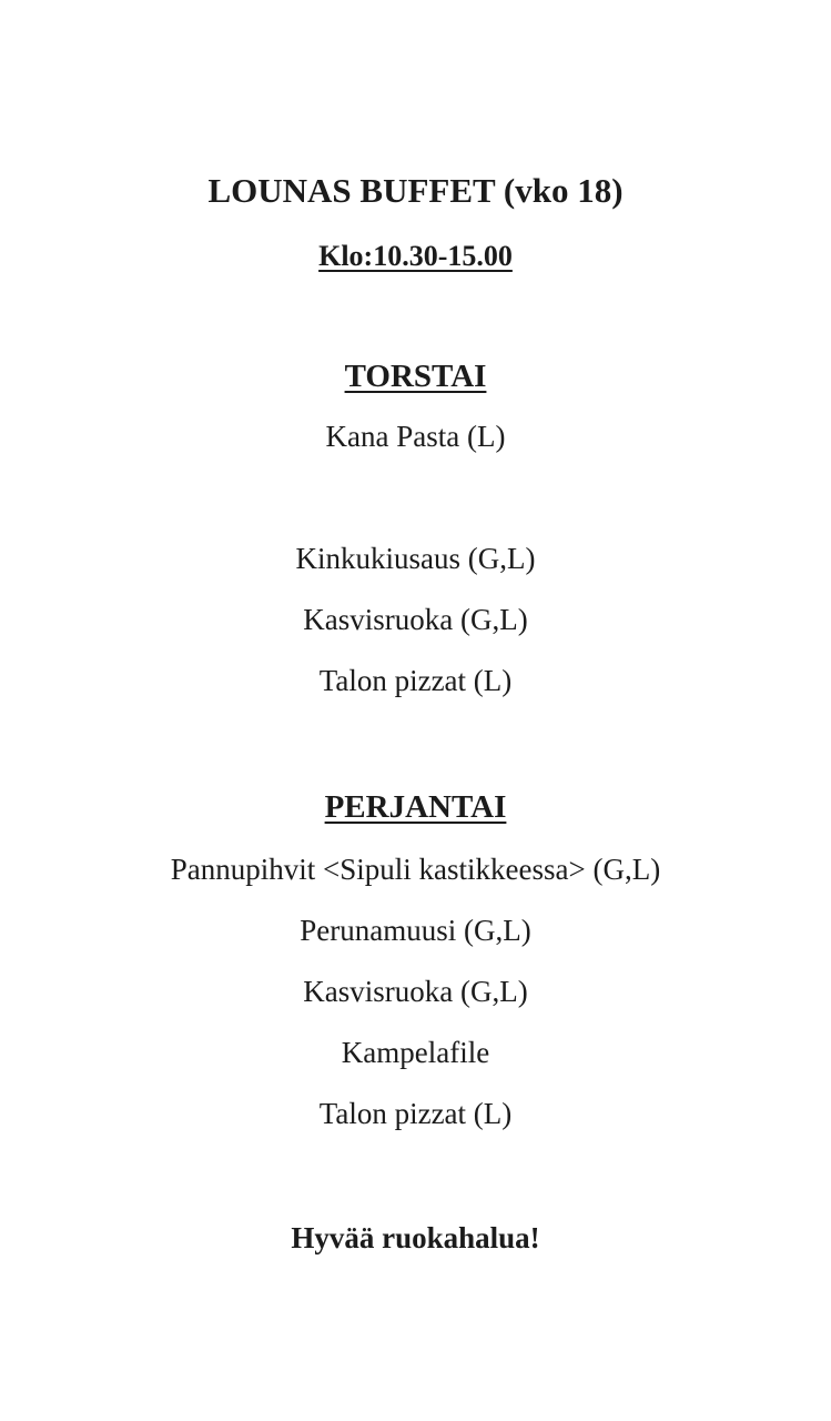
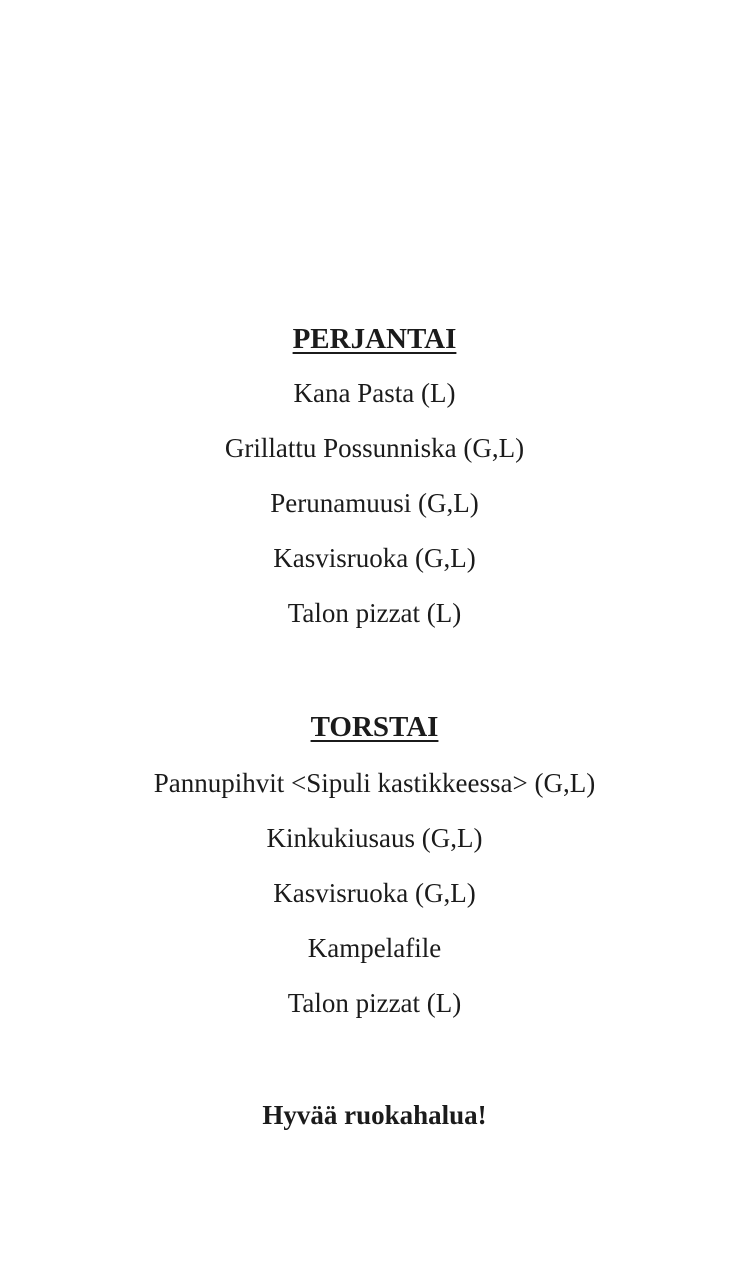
- LOUNAS BUFFET (vko 18)
- Klo:10.30-15.00
- TORSTAI
+ PERJANTAI
  Kana Pasta (L)
+ Grillattu Possunniska (G,L)
- Kinkukiusaus (G,L)
+ Perunamuusi (G,L)
  Kasvisruoka (G,L)
  Talon pizzat (L)
- PERJANTAI
+ TORSTAI
  Pannupihvit <Sipuli kastikkeessa> (G,L)
- Perunamuusi (G,L)
+ Kinkukiusaus (G,L)
  Kasvisruoka (G,L)
  Kampelafile
  Talon pizzat (L)
  Hyvää ruokahalua!
